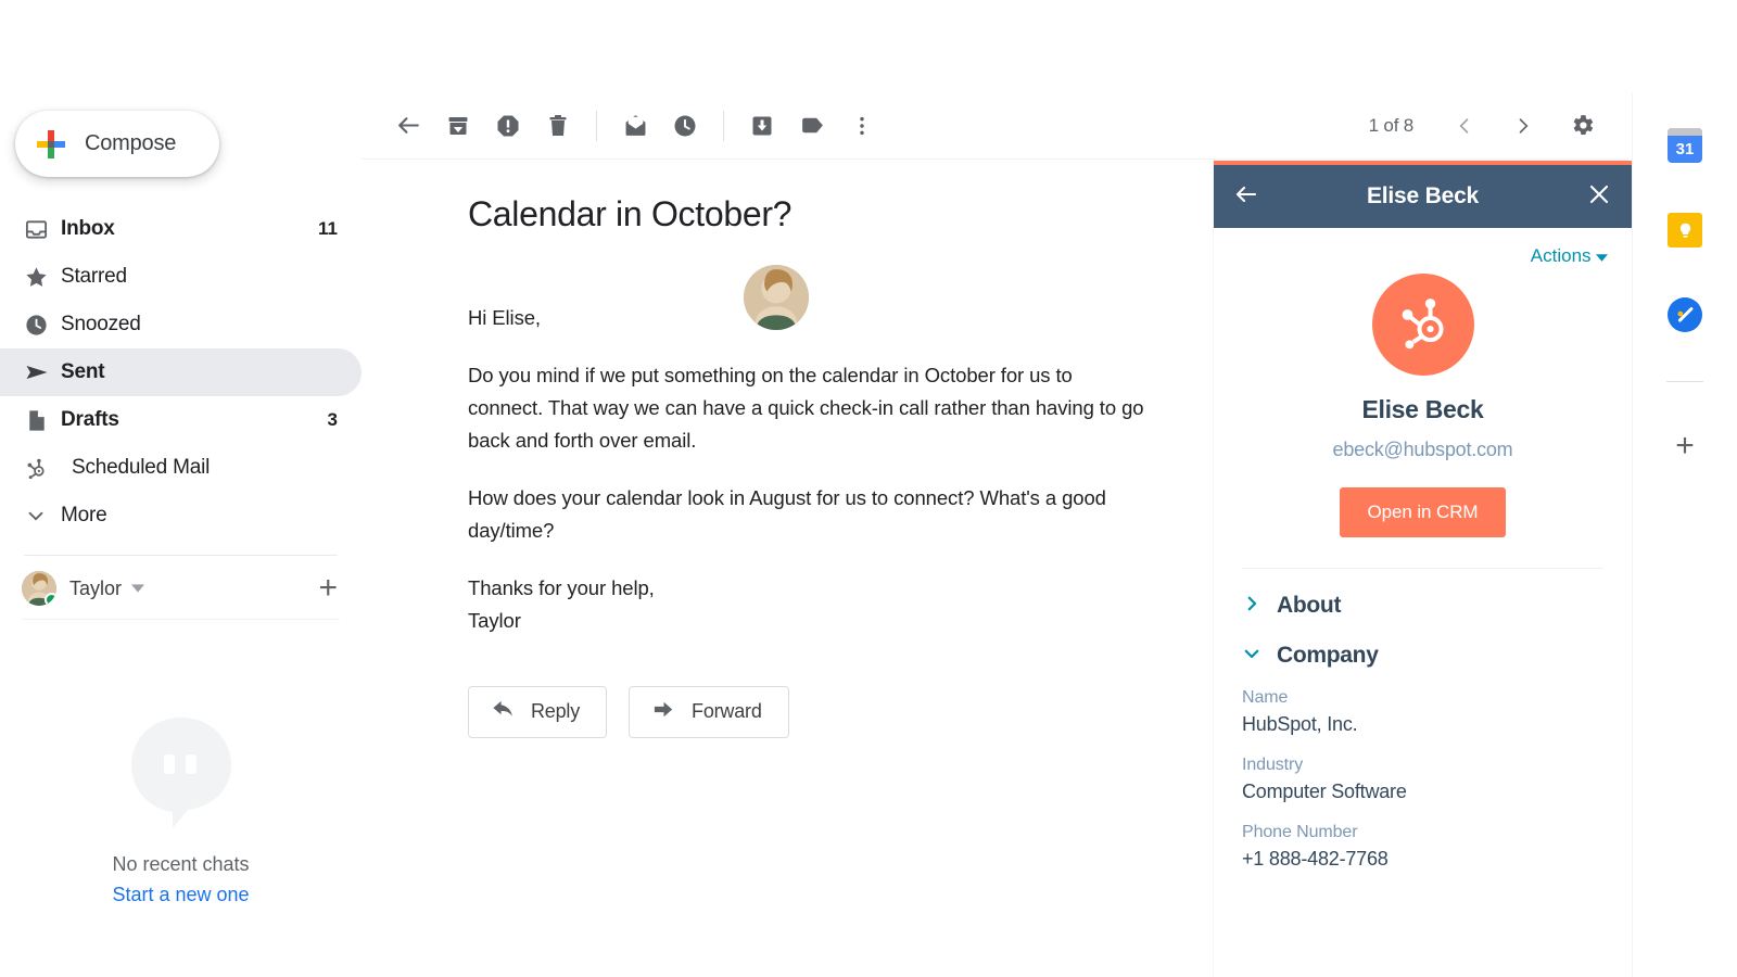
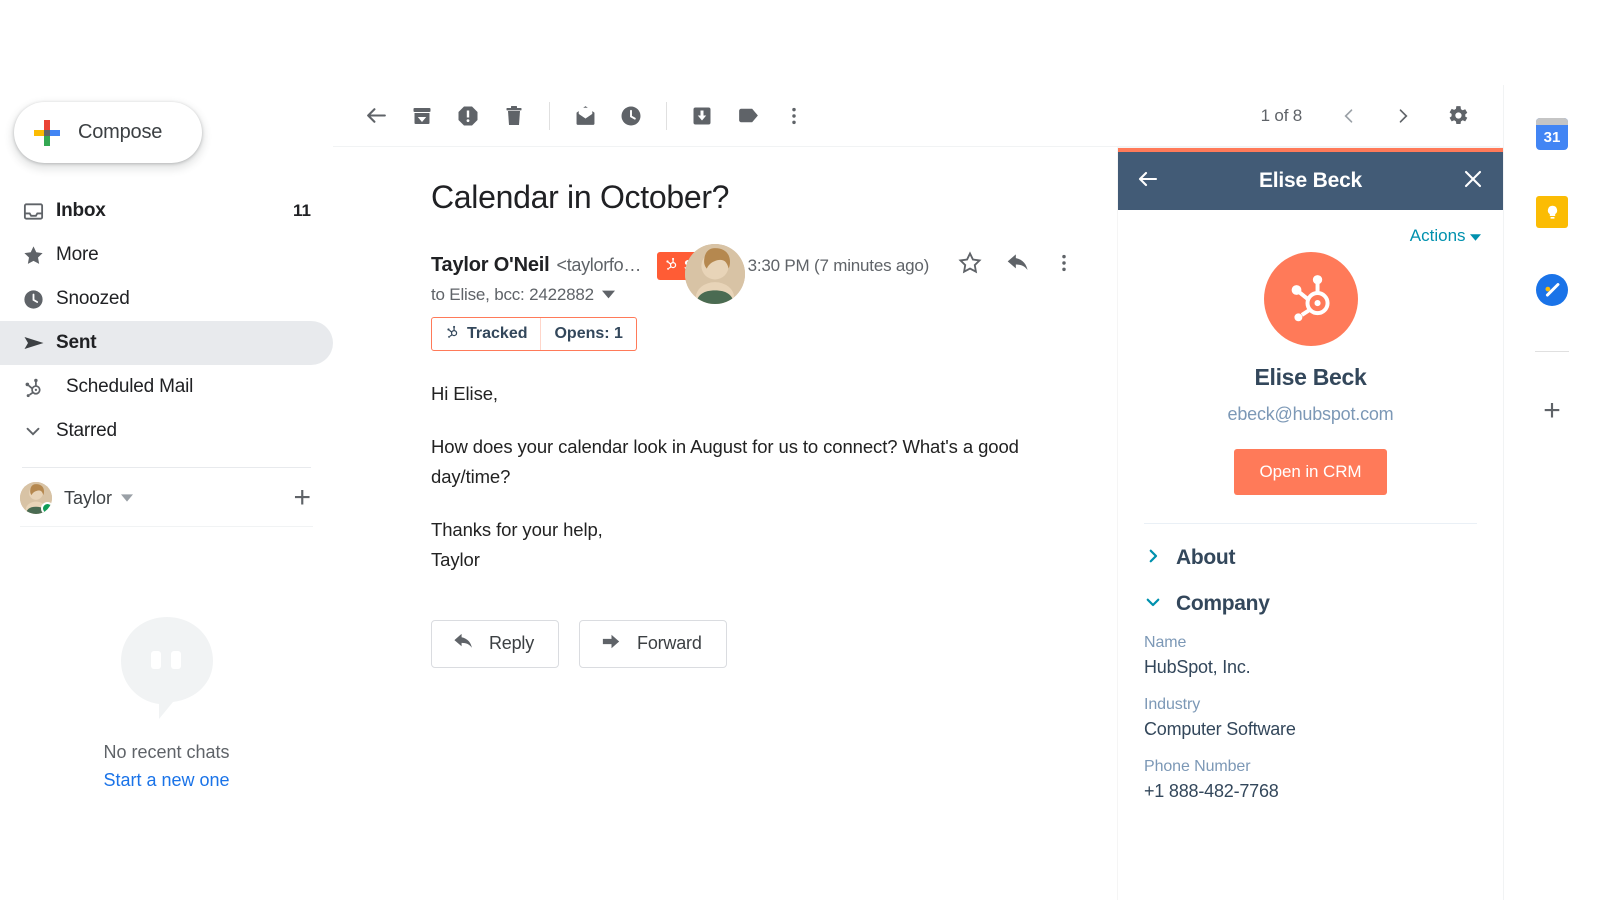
  Compose
  Inbox
  11
- Starred
+ More
  Snoozed
  Sent
- Drafts
- 3
  Scheduled Mail
- More
+ Starred
  Taylor
  +
  No recent chats
  Start a new one
  1 of 8
  Calendar in October?
+ Taylor O'Neil
+ <taylorfo…
+ 3:30 PM (7 minutes ago)
+ to Elise, bcc: 2422882
+ Tracked
+ Opens: 1
  Hi Elise,
- Do you mind if we put something on the calendar in October for us to connect. That way we can have a quick check-in call rather than having to go back and forth over email.
  How does your calendar look in August for us to connect? What's a good day/time?
  Thanks for your help,
  Taylor
  Reply
  Forward
  Elise Beck
  Actions
  Elise Beck
  ebeck@hubspot.com
  Open in CRM
  About
  Company
  Name
  HubSpot, Inc.
  Industry
  Computer Software
  Phone Number
  +1 888-482-7768
  31
  +
